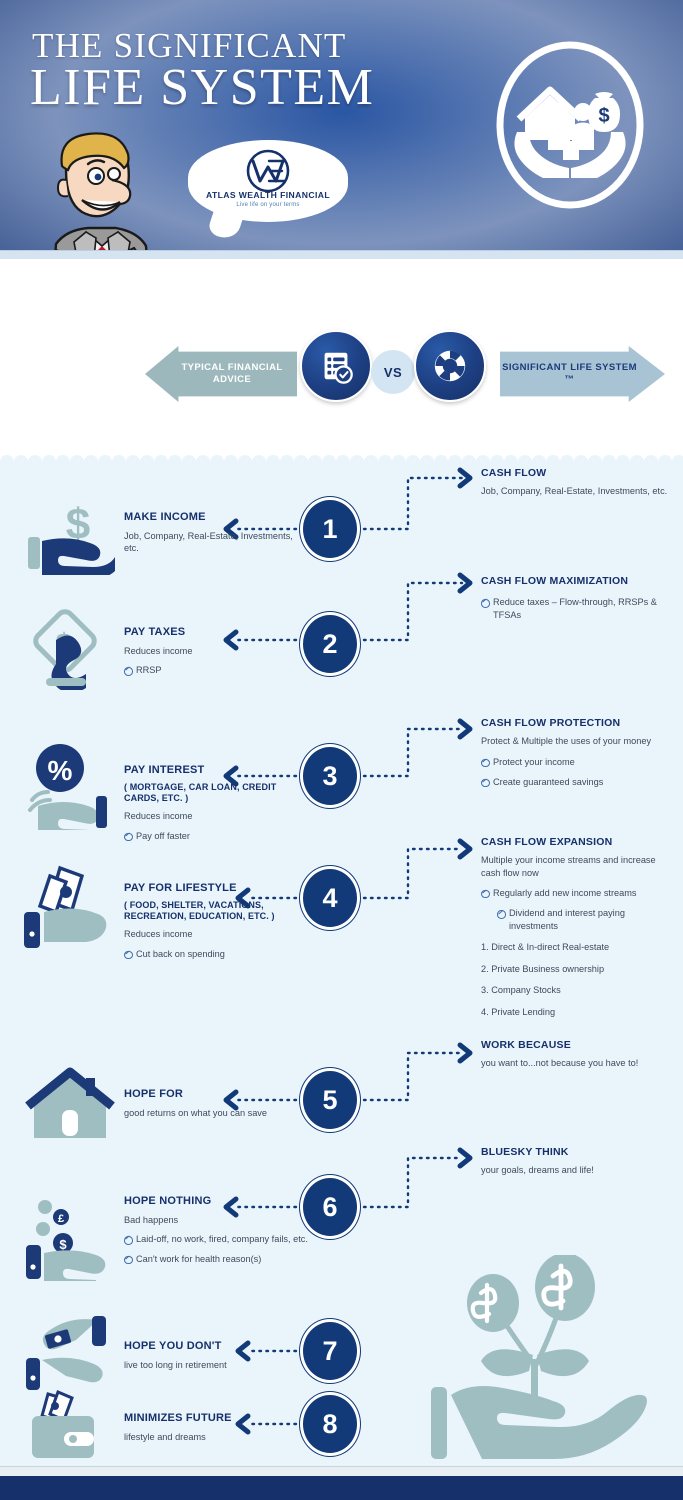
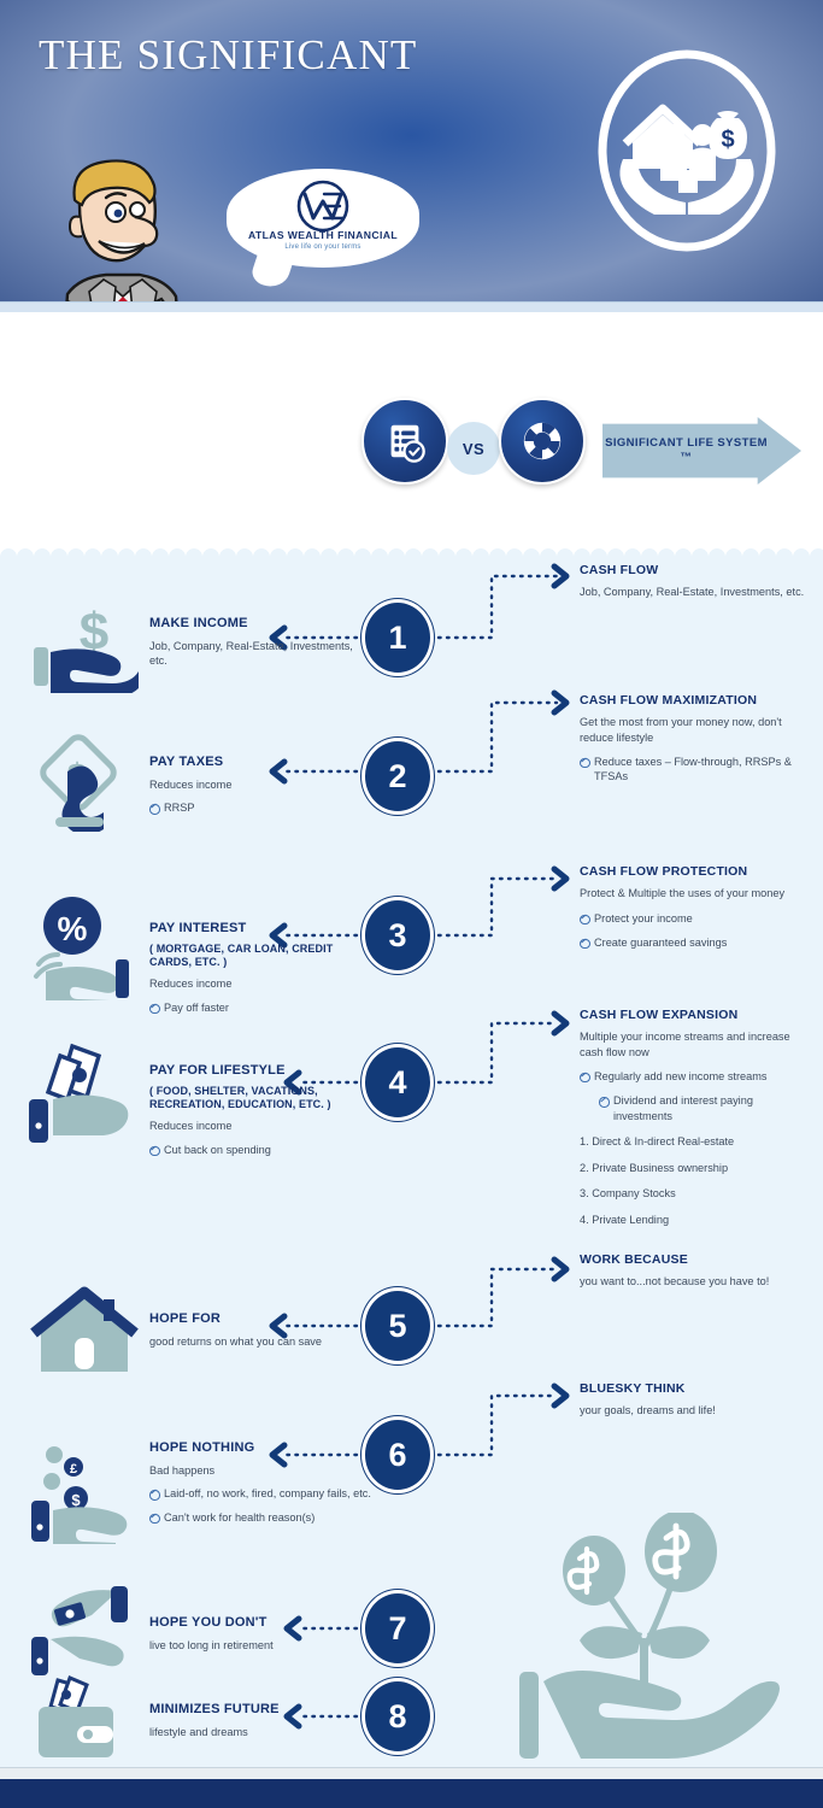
  THE SIGNIFICANT
- LIFE SYSTEM
  $
  ATLAS WEALTH FINANCIAL
- TYPICAL FINANCIAL ADVICE
  VS
  SIGNIFICANT LIFE SYSTEM ™
  $
  MAKE INCOME
  Job, Company, Real-Estate, Investments, etc.
  1
  CASH FLOW
  Job, Company, Real-Estate, Investments, etc.
  PAY TAXES
  Reduces income
  RRSP
  2
  CASH FLOW MAXIMIZATION
+ Get the most from your money now, don't reduce lifestyle
  Reduce taxes – Flow-through, RRSPs & TFSAs
  %
  PAY INTEREST
  ( MORTGAGE, CAR LOAN, CREDIT CARDS, ETC. )
  Reduces income
  Pay off faster
  3
  CASH FLOW PROTECTION
  Protect & Multiple the uses of your money
  Protect your income
  Create guaranteed savings
  PAY FOR LIFESTYLE
  ( FOOD, SHELTER, VACATIONS, RECREATION, EDUCATION, ETC. )
  Reduces income
  Cut back on spending
  4
  CASH FLOW EXPANSION
  Multiple your income streams and increase cash flow now
  Regularly add new income streams
  Dividend and interest paying investments
  1. Direct & In-direct Real-estate
  2. Private Business ownership
  3. Company Stocks
  4. Private Lending
  HOPE FOR
  good returns on what you can save
  5
  WORK BECAUSE
  you want to...not because you have to!
  £
  $
  HOPE NOTHING
  Bad happens
  Laid-off, no work, fired, company fails, etc.
  Can't work for health reason(s)
  6
  BLUESKY THINK
  your goals, dreams and life!
  HOPE YOU DON'T
  live too long in retirement
  7
  MINIMIZES FUTURE
  lifestyle and dreams
  8
